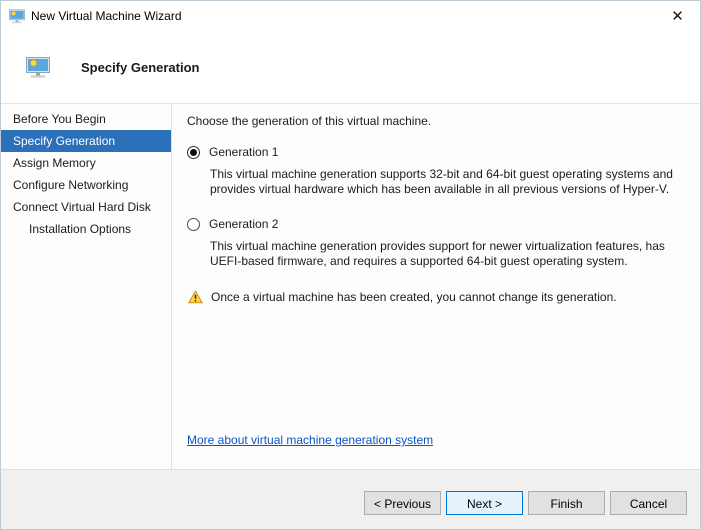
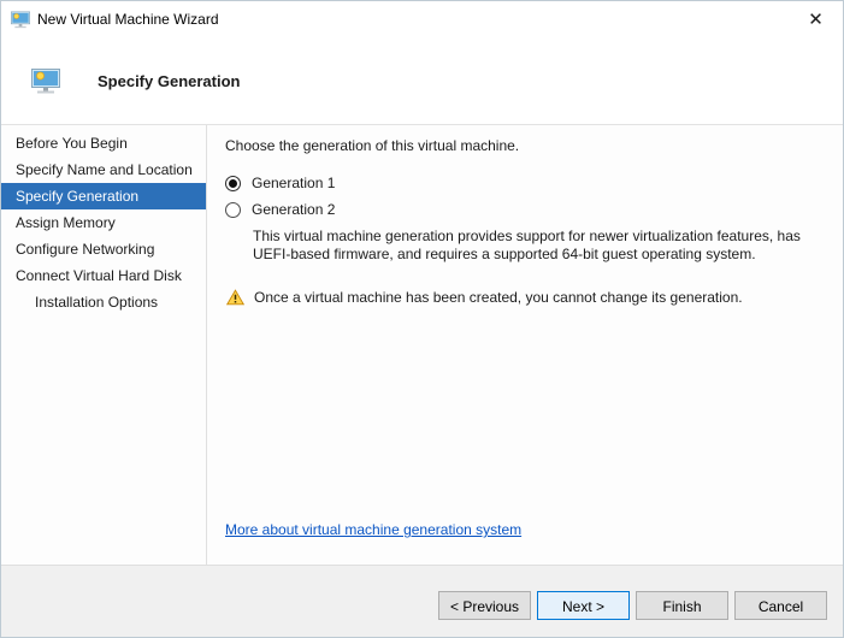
  New Virtual Machine Wizard
  ✕
  Specify Generation
  Before You Begin
+ Specify Name and Location
  Specify Generation
  Assign Memory
  Configure Networking
  Connect Virtual Hard Disk
  Installation Options
  Choose the generation of this virtual machine.
  Generation 1
- This virtual machine generation supports 32-bit and 64-bit guest operating systems and provides virtual hardware which has been available in all previous versions of Hyper-V.
  Generation 2
  This virtual machine generation provides support for newer virtualization features, has UEFI-based firmware, and requires a supported 64-bit guest operating system.
  Once a virtual machine has been created, you cannot change its generation.
  More about virtual machine generation system
  < Previous
  Next >
  Finish
  Cancel
